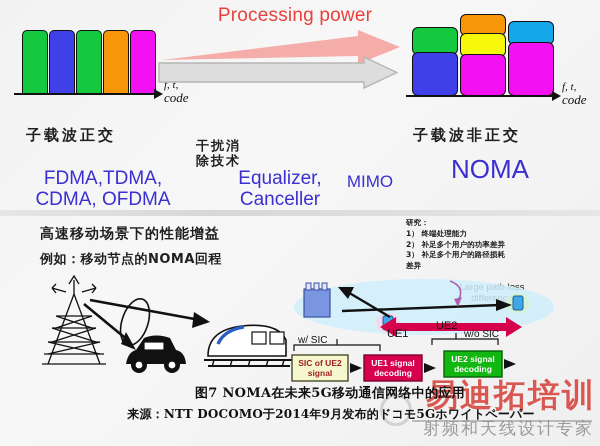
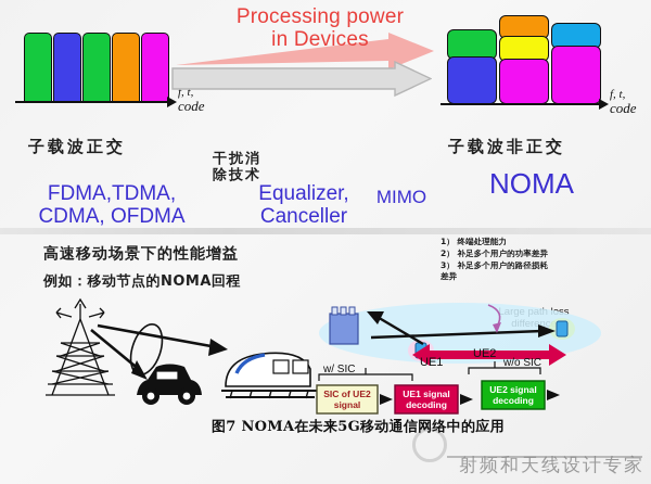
  f, t,
  code
  Processing power
+ in Devices
  f, t,
  code
  子载波正交
  干扰消
  除技术
  子载波非正交
  FDMA,TDMA,
  CDMA, OFDMA
  Equalizer,
  Canceller
  MIMO
  NOMA
  高速移动场景下的性能增益
  例如：移动节点的NOMA回程
- 研究：
  1） 终端处理能力
  2） 补足多个用户的功率差异
  3） 补足多个用户的路径损耗
  差异
  Large path loss
  difference
  UE1
  UE2
  w/ SIC
  w/o SIC
  SIC of UE2
  signal
  UE1 signal
  decoding
  UE2 signal
  decoding
- 易迪拓培训
  射频和天线设计专家
  图7 NOMA在未来5G移动通信网络中的应用
- 来源：NTT DOCOMO于2014年9月发布的ドコモ5Gホワイトペーパー
